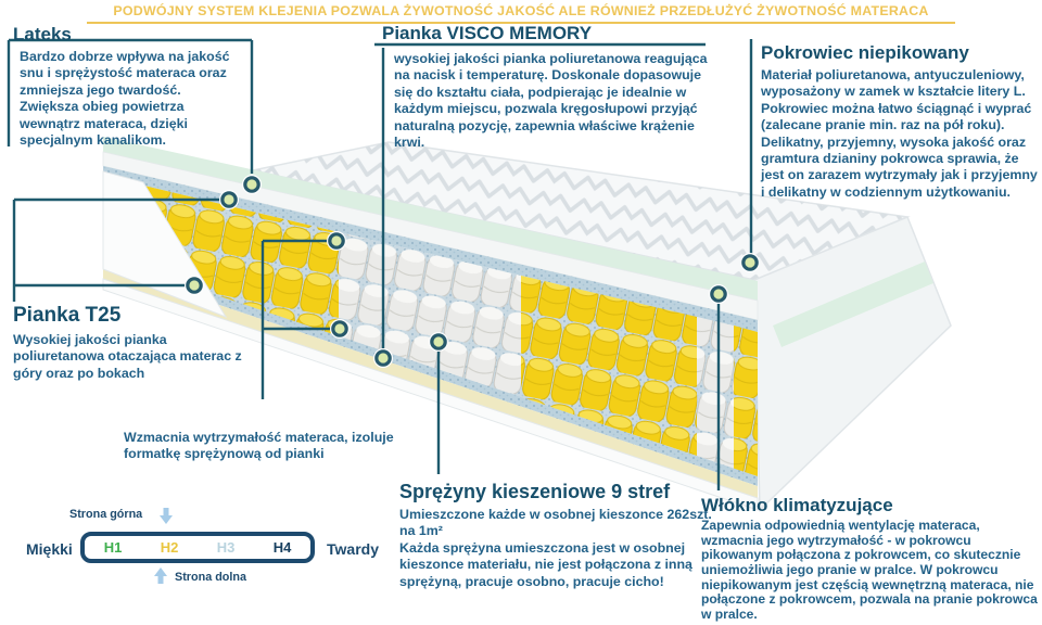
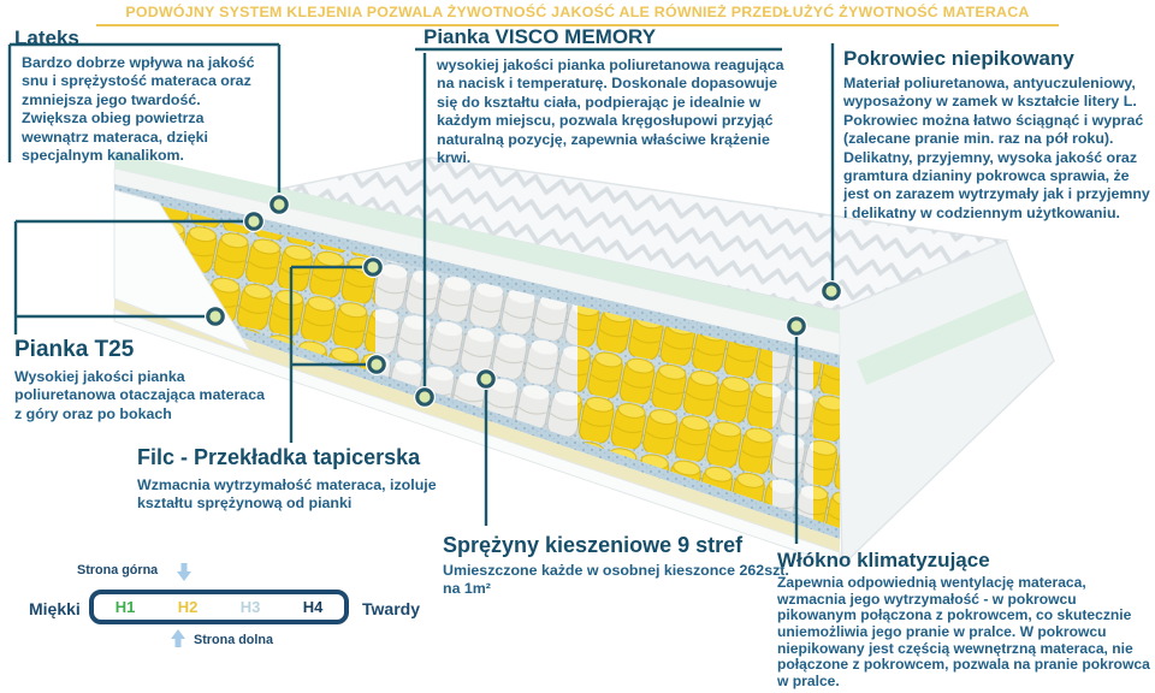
  PODWÓJNY SYSTEM KLEJENIA POZWALA ŻYWOTNOŚĆ JAKOŚĆ ALE RÓWNIEŻ PRZEDŁUŻYĆ ŻYWOTNOŚĆ MATERACA
  Lateks
  Bardzo dobrze wpływa na jakość snu i sprężystość materaca oraz zmniejsza jego twardość. Zwiększa obieg powietrza wewnątrz materaca, dzięki specjalnym kanalikom.
  Pianka VISCO MEMORY
  wysokiej jakości pianka poliuretanowa reagująca na nacisk i temperaturę. Doskonale dopasowuje się do kształtu ciała, podpierając je idealnie w każdym miejscu, pozwala kręgosłupowi przyjąć naturalną pozycję, zapewnia właściwe krążenie krwi.
  Pokrowiec niepikowany
  Materiał poliuretanowa, antyuczuleniowy, wyposażony w zamek w kształcie litery L. Pokrowiec można łatwo ściągnąć i wyprać (zalecane pranie min. raz na pół roku). Delikatny, przyjemny, wysoka jakość oraz gramtura dzianiny pokrowca sprawia, że jest on zarazem wytrzymały jak i przyjemny i delikatny w codziennym użytkowaniu.
  Pianka T25
- Wysokiej jakości pianka poliuretanowa otaczająca materac z góry oraz po bokach
+ Wysokiej jakości pianka poliuretanowa otaczająca materaca z góry oraz po bokach
+ Filc - Przekładka tapicerska
- Wzmacnia wytrzymałość materaca, izoluje formatkę sprężynową od pianki
+ Wzmacnia wytrzymałość materaca, izoluje kształtu sprężynową od pianki
  Sprężyny kieszeniowe 9 stref
  Umieszczone każde w osobnej kieszonce 262szt. na 1m²
- Każda sprężyna umieszczona jest w osobnej kieszonce materiału, nie jest połączona z inną sprężyną, pracuje osobno, pracuje cicho!
  Włókno klimatyzujące
- Zapewnia odpowiednią wentylację materaca, wzmacnia jego wytrzymałość - w pokrowcu pikowanym połączona z pokrowcem, co skutecznie uniemożliwia jego pranie w pralce. W pokrowcu niepikowanym jest częścią wewnętrzną materaca, nie połączone z pokrowcem, pozwala na pranie pokrowca w pralce.
+ Zapewnia odpowiednią wentylację materaca, wzmacnia jego wytrzymałość - w pokrowcu pikowanym połączona z pokrowcem, co skutecznie uniemożliwia jego pranie w pralce. W pokrowcu niepikowany jest częścią wewnętrzną materaca, nie połączone z pokrowcem, pozwala na pranie pokrowca w pralce.
  Strona górna
  Miękki
  H1
  H2
  H3
  H4
  Twardy
  Strona dolna
